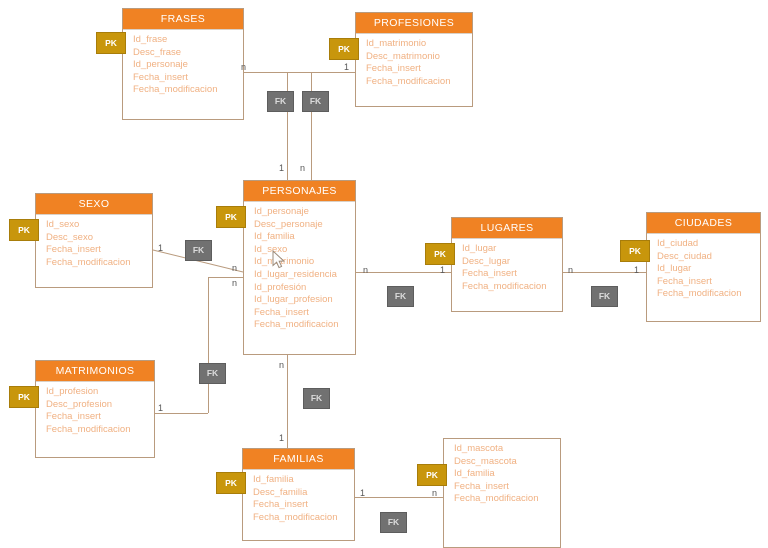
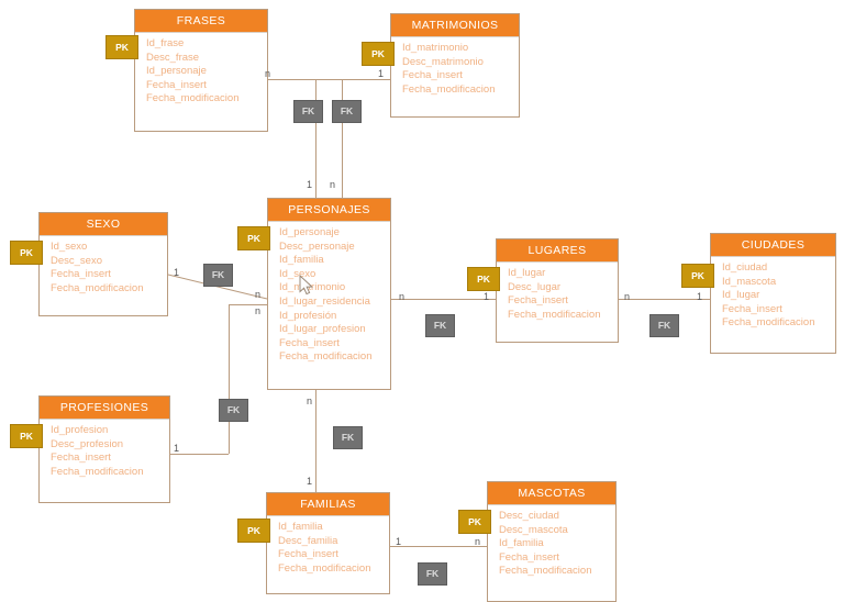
  FRASES
  Id_frase
  Desc_frase
  Id_personaje
  Fecha_insert
  Fecha_modificacion
- PROFESIONES
+ MATRIMONIOS
  Id_matrimonio
  Desc_matrimonio
  Fecha_insert
  Fecha_modificacion
  PERSONAJES
  Id_personaje
  Desc_personaje
  Id_familia
  Id_sexo
  Id_mtrimonio
  Id_lugar_residencia
  Id_profesión
  Id_lugar_profesion
  Fecha_insert
  Fecha_modificacion
  SEXO
  Id_sexo
  Desc_sexo
  Fecha_insert
  Fecha_modificacion
- MATRIMONIOS
+ PROFESIONES
  Id_profesion
  Desc_profesion
  Fecha_insert
  Fecha_modificacion
  LUGARES
  Id_lugar
  Desc_lugar
  Fecha_insert
  Fecha_modificacion
  CIUDADES
  Id_ciudad
- Desc_ciudad
+ Id_mascota
  Id_lugar
  Fecha_insert
  Fecha_modificacion
  FAMILIAS
  Id_familia
  Desc_familia
  Fecha_insert
  Fecha_modificacion
+ MASCOTAS
- Id_mascota
+ Desc_ciudad
  Desc_mascota
  Id_familia
  Fecha_insert
  Fecha_modificacion
  PK
  PK
  PK
  PK
  PK
  PK
  PK
  PK
  PK
  FK
  FK
  FK
  FK
  FK
  FK
  FK
  FK
  n
  1
  1
  n
  1
  n
  n
  1
  n
  1
  n
  1
  n
  1
  1
  n
